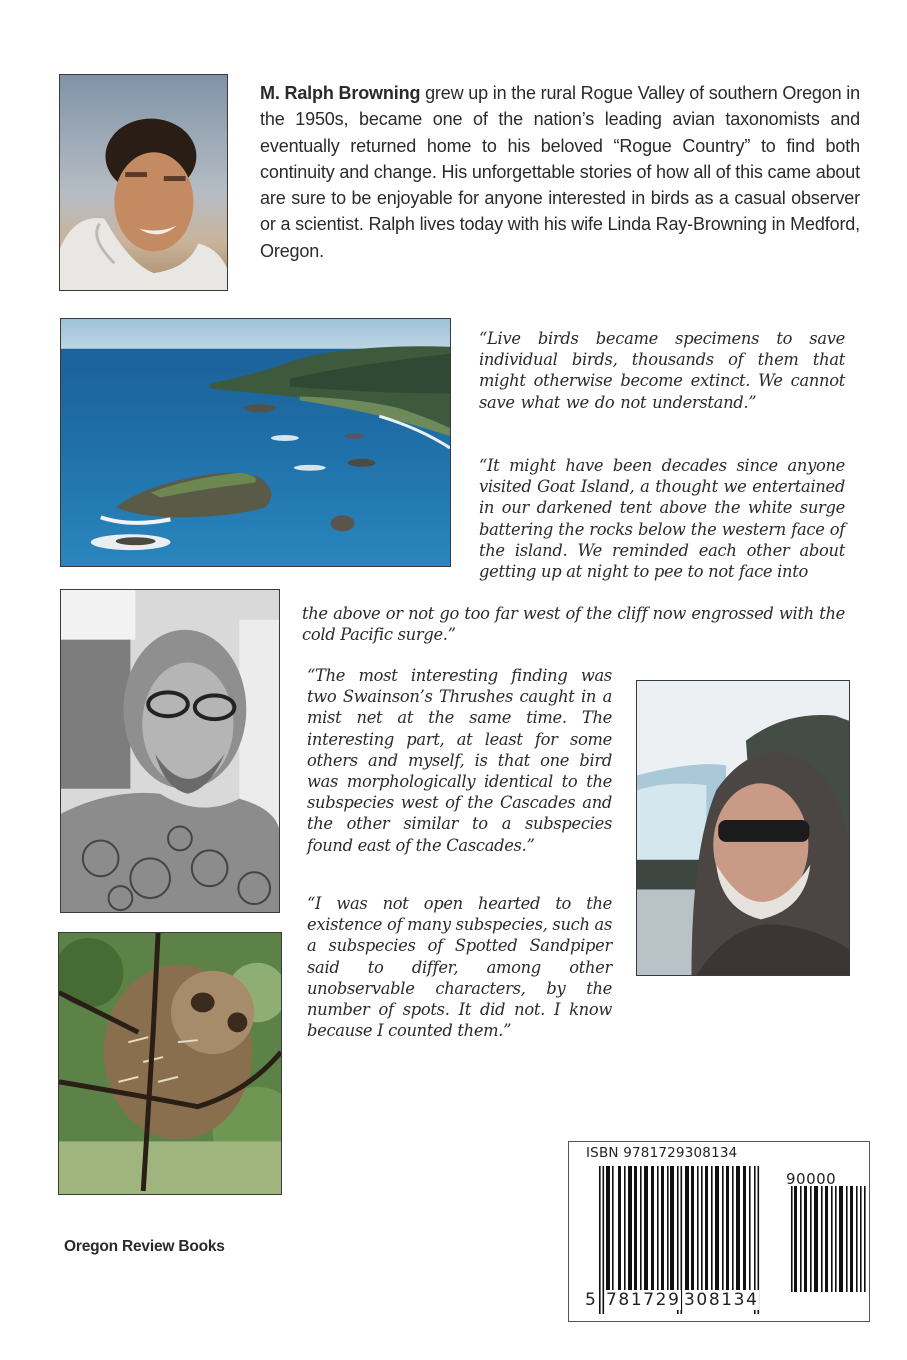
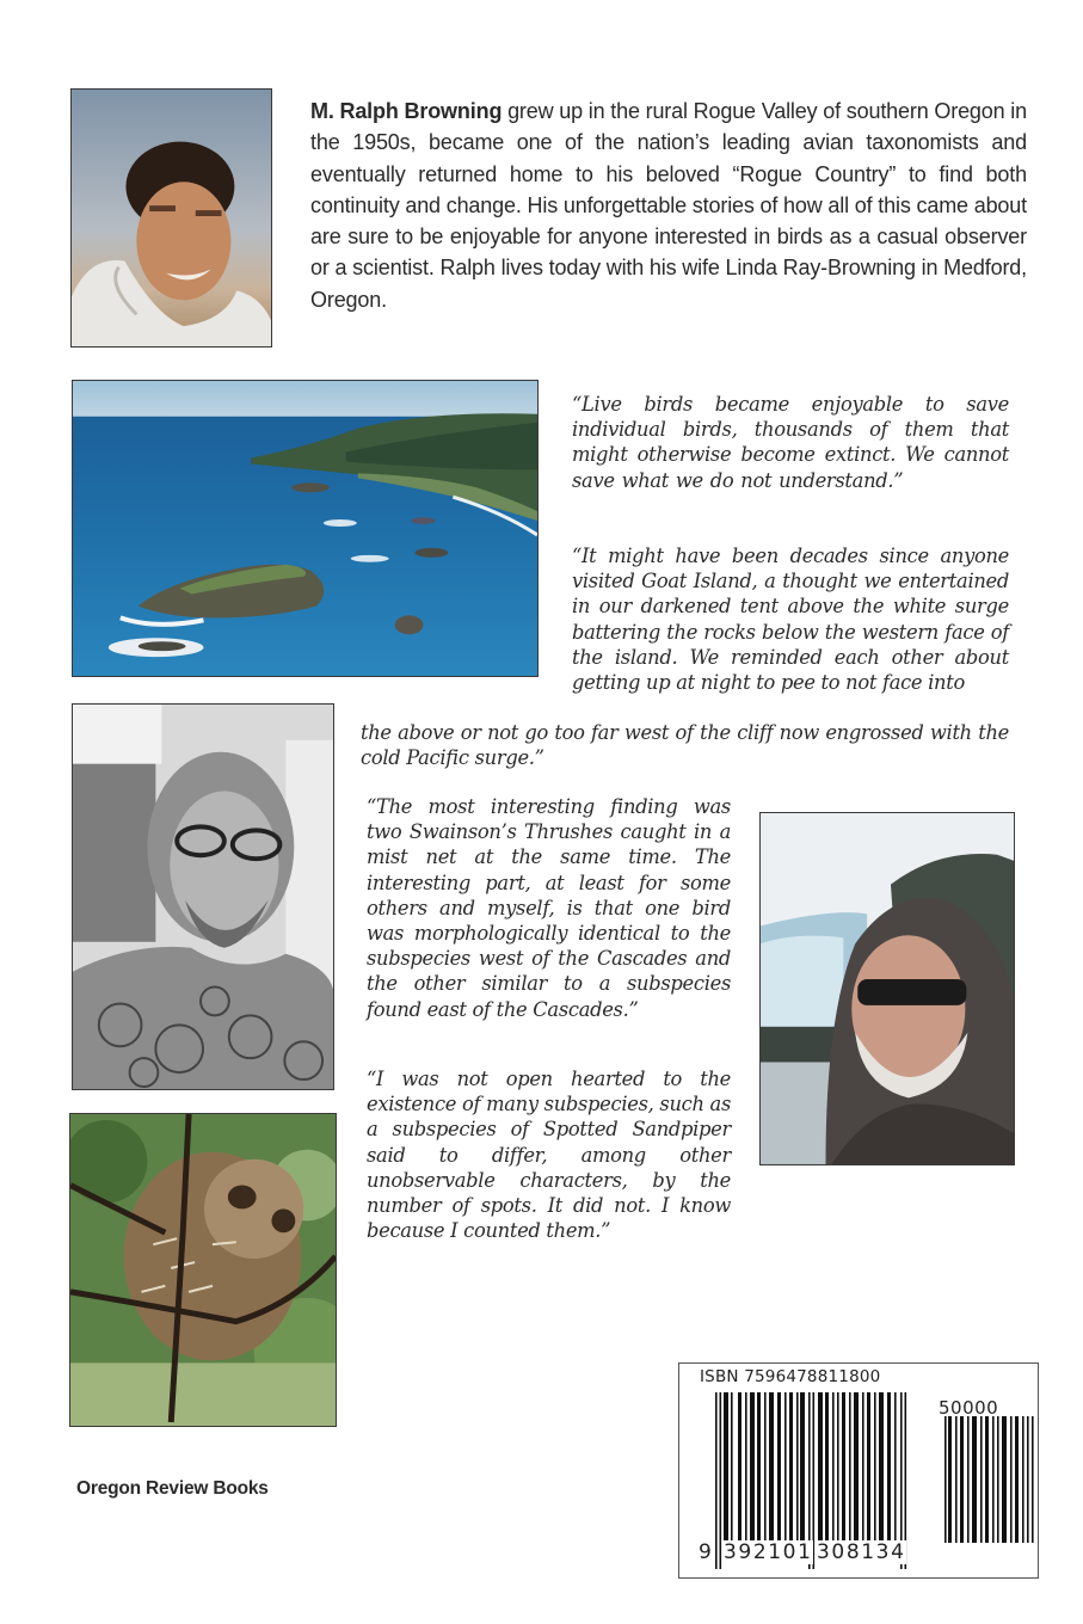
  M. Ralph Browning grew up in the rural Rogue Valley of southern Oregon in the 1950s, became one of the nation’s leading avian taxonomists and eventually returned home to his beloved “Rogue Country” to find both continuity and change. His unforgettable stories of how all of this came about are sure to be enjoyable for anyone interested in birds as a casual observer or a scientist. Ralph lives today with his wife Linda Ray-Browning in Medford, Oregon.
- “Live birds became specimens to save individual birds, thousands of them that might otherwise become extinct. We cannot save what we do not understand.”
+ “Live birds became enjoyable to save individual birds, thousands of them that might otherwise become extinct. We cannot save what we do not understand.”
  “It might have been decades since anyone visited Goat Island, a thought we entertained in our darkened tent above the white surge battering the rocks below the western face of the island. We reminded each other about getting up at night to pee to not face into
  the above or not go too far west of the cliff now engrossed with the cold Pacific surge.”
  “The most interesting finding was two Swainson’s Thrushes caught in a mist net at the same time. The interesting part, at least for some others and myself, is that one bird was morphologically identical to the subspecies west of the Cascades and the other similar to a subspecies found east of the Cascades.”
  “I was not open hearted to the existence of many subspecies, such as a subspecies of Spotted Sandpiper said to differ, among other unobservable characters, by the number of spots. It did not. I know because I counted them.”
  Oregon Review Books
- ISBN 9781729308134
+ ISBN 7596478811800
- 90000
+ 50000
- 5
+ 9
- 781729
+ 392101
  308134
